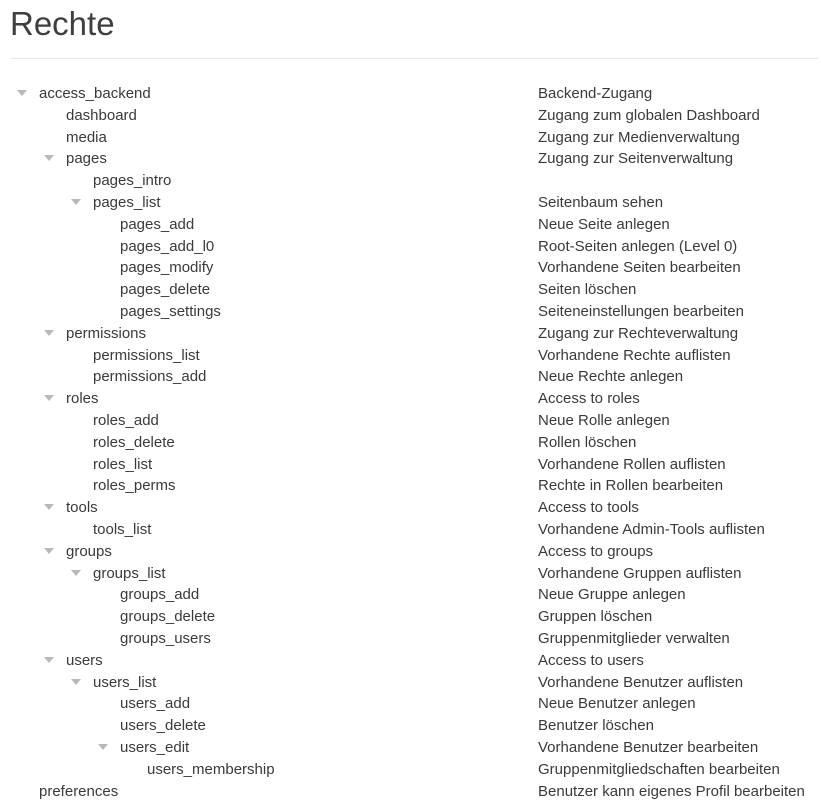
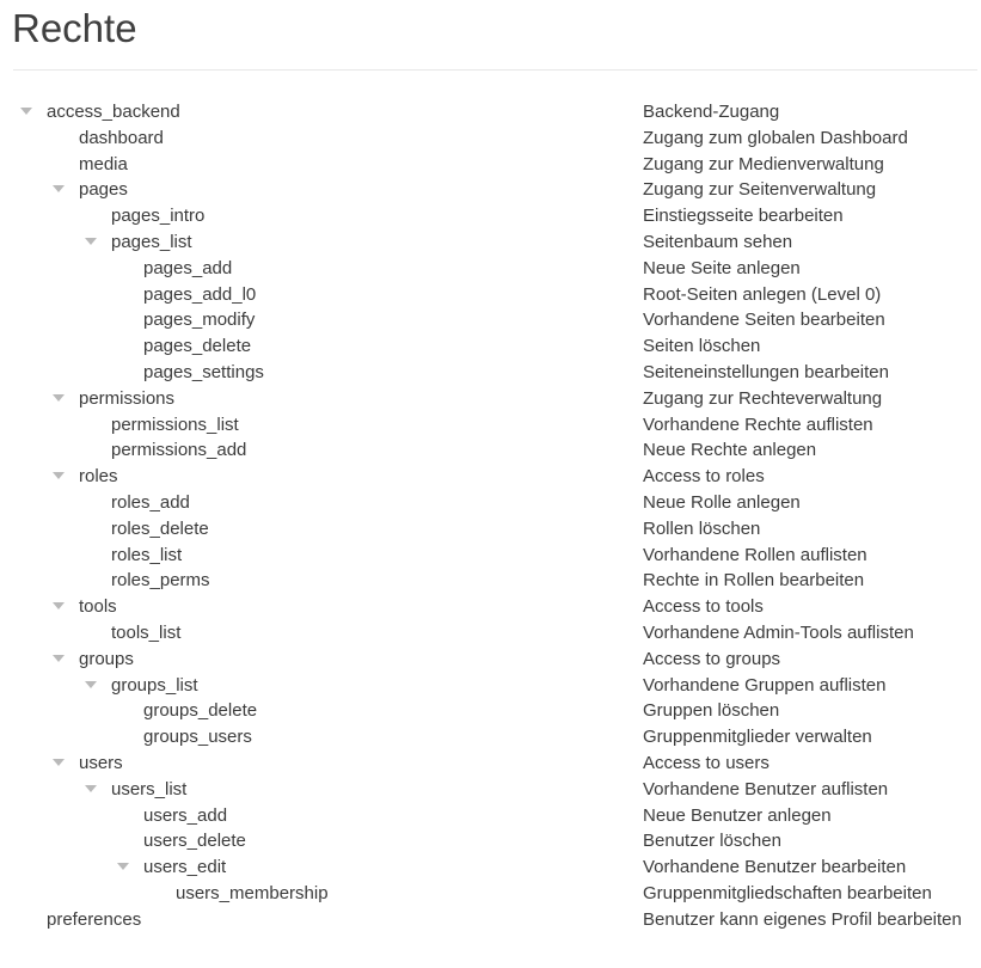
  Rechte
  access_backend
  Backend-Zugang
  dashboard
  Zugang zum globalen Dashboard
  media
  Zugang zur Medienverwaltung
  pages
  Zugang zur Seitenverwaltung
  pages_intro
+ Einstiegsseite bearbeiten
  pages_list
  Seitenbaum sehen
  pages_add
  Neue Seite anlegen
  pages_add_l0
  Root-Seiten anlegen (Level 0)
  pages_modify
  Vorhandene Seiten bearbeiten
  pages_delete
  Seiten löschen
  pages_settings
  Seiteneinstellungen bearbeiten
  permissions
  Zugang zur Rechteverwaltung
  permissions_list
  Vorhandene Rechte auflisten
  permissions_add
  Neue Rechte anlegen
  roles
  Access to roles
  roles_add
  Neue Rolle anlegen
  roles_delete
  Rollen löschen
  roles_list
  Vorhandene Rollen auflisten
  roles_perms
  Rechte in Rollen bearbeiten
  tools
  Access to tools
  tools_list
  Vorhandene Admin-Tools auflisten
  groups
  Access to groups
  groups_list
  Vorhandene Gruppen auflisten
- groups_add
- Neue Gruppe anlegen
  groups_delete
  Gruppen löschen
  groups_users
  Gruppenmitglieder verwalten
  users
  Access to users
  users_list
  Vorhandene Benutzer auflisten
  users_add
  Neue Benutzer anlegen
  users_delete
  Benutzer löschen
  users_edit
  Vorhandene Benutzer bearbeiten
  users_membership
  Gruppenmitgliedschaften bearbeiten
  preferences
  Benutzer kann eigenes Profil bearbeiten
